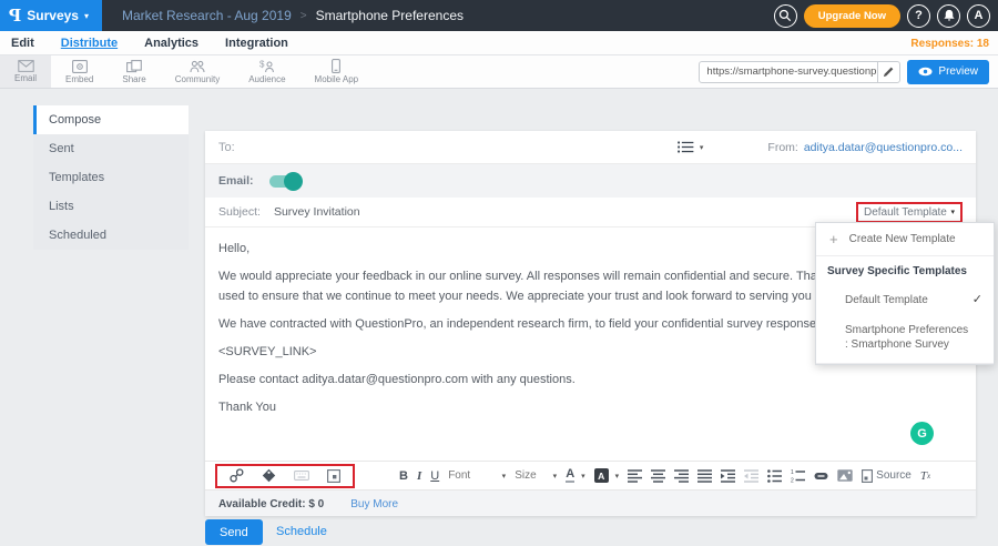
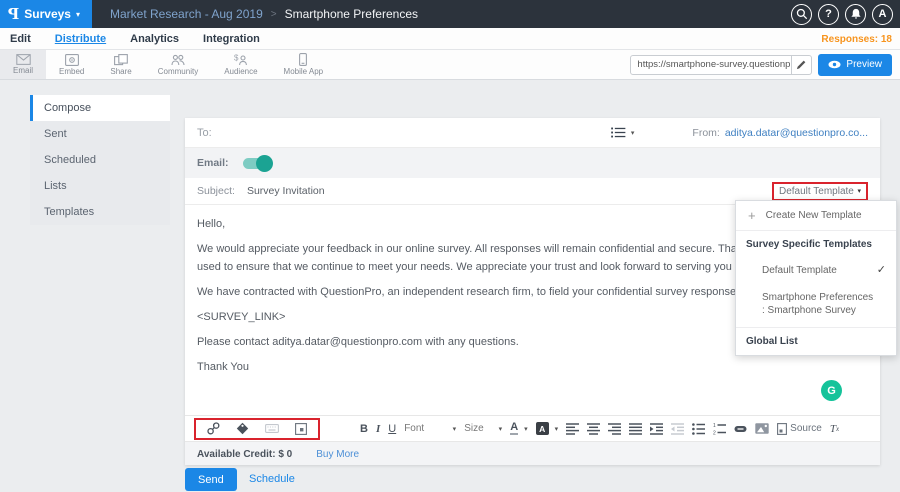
  Surveys
  ▾
  Market Research - Aug 2019
  >
  Smartphone Preferences
- Upgrade Now
  ?
  A
  Edit
  Distribute
  Analytics
  Integration
  Responses: 18
  Email
  Embed
  Share
  Community
  $
  Audience
  Mobile App
  https://smartphone-survey.questionp
  Preview
  Compose
  Sent
- Templates
+ Scheduled
  Lists
- Scheduled
+ Templates
  To:
  From:
  aditya.datar@questionpro.co...
  Email:
  Subject:
  Survey Invitation
  Default Template
  Hello,
  used to ensure that we continue to meet your needs. We appreciate your trust and look forward to serving you
  <SURVEY_LINK>
  Please contact aditya.datar@questionpro.com with any questions.
  Thank You
  G
  B
  I
  U
  Font
  Size
  A
  A
  Source
  T
  x
  Available Credit: $ 0
  Buy More
  +
  Create New Template
  Survey Specific Templates
  Default Template
  ✓
  Smartphone Preferences
  : Smartphone Survey
+ Global List
  Send
  Schedule
